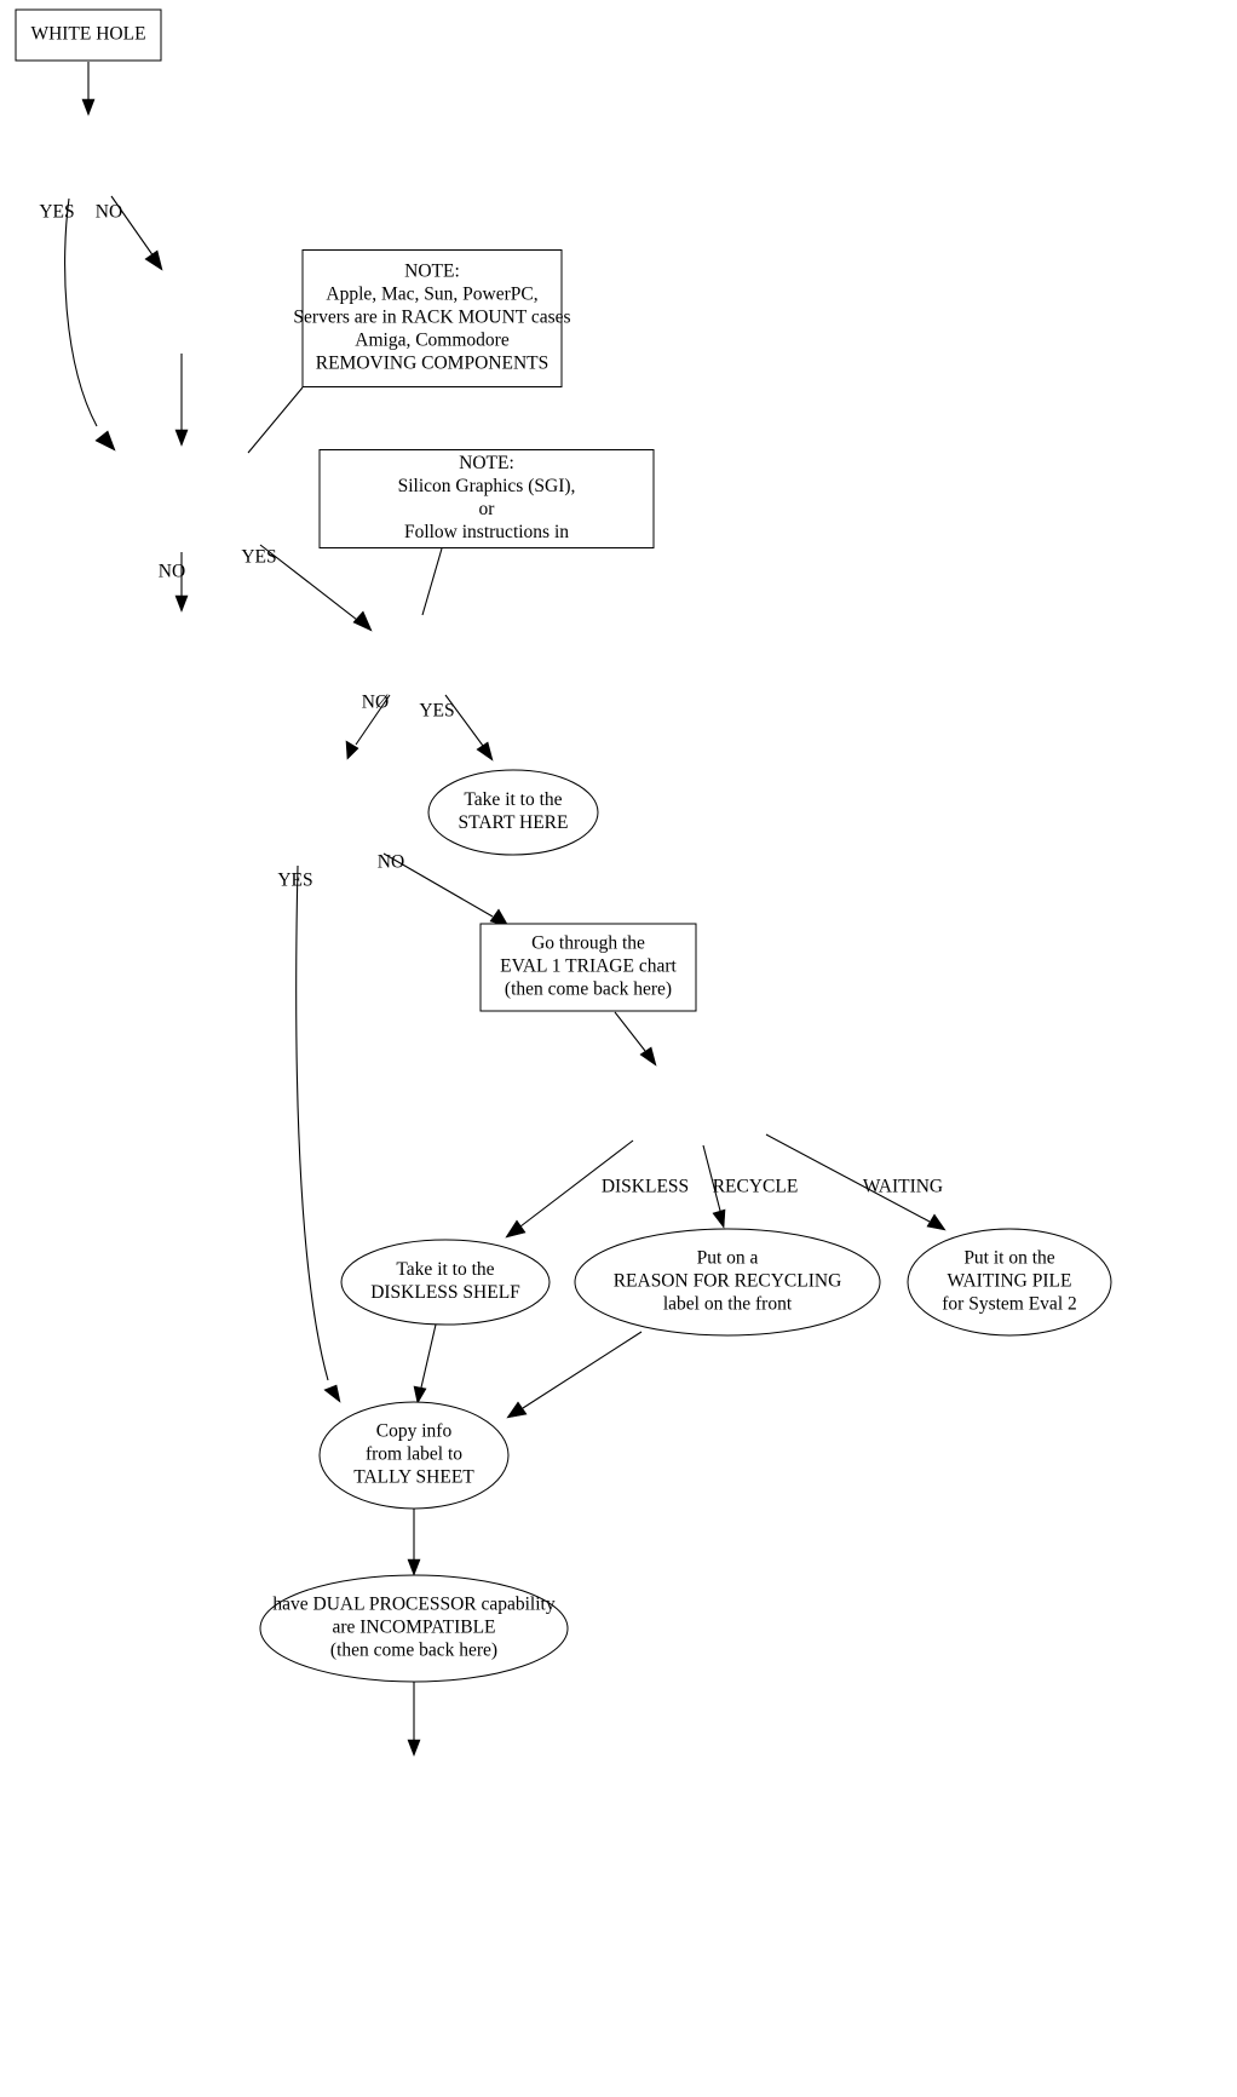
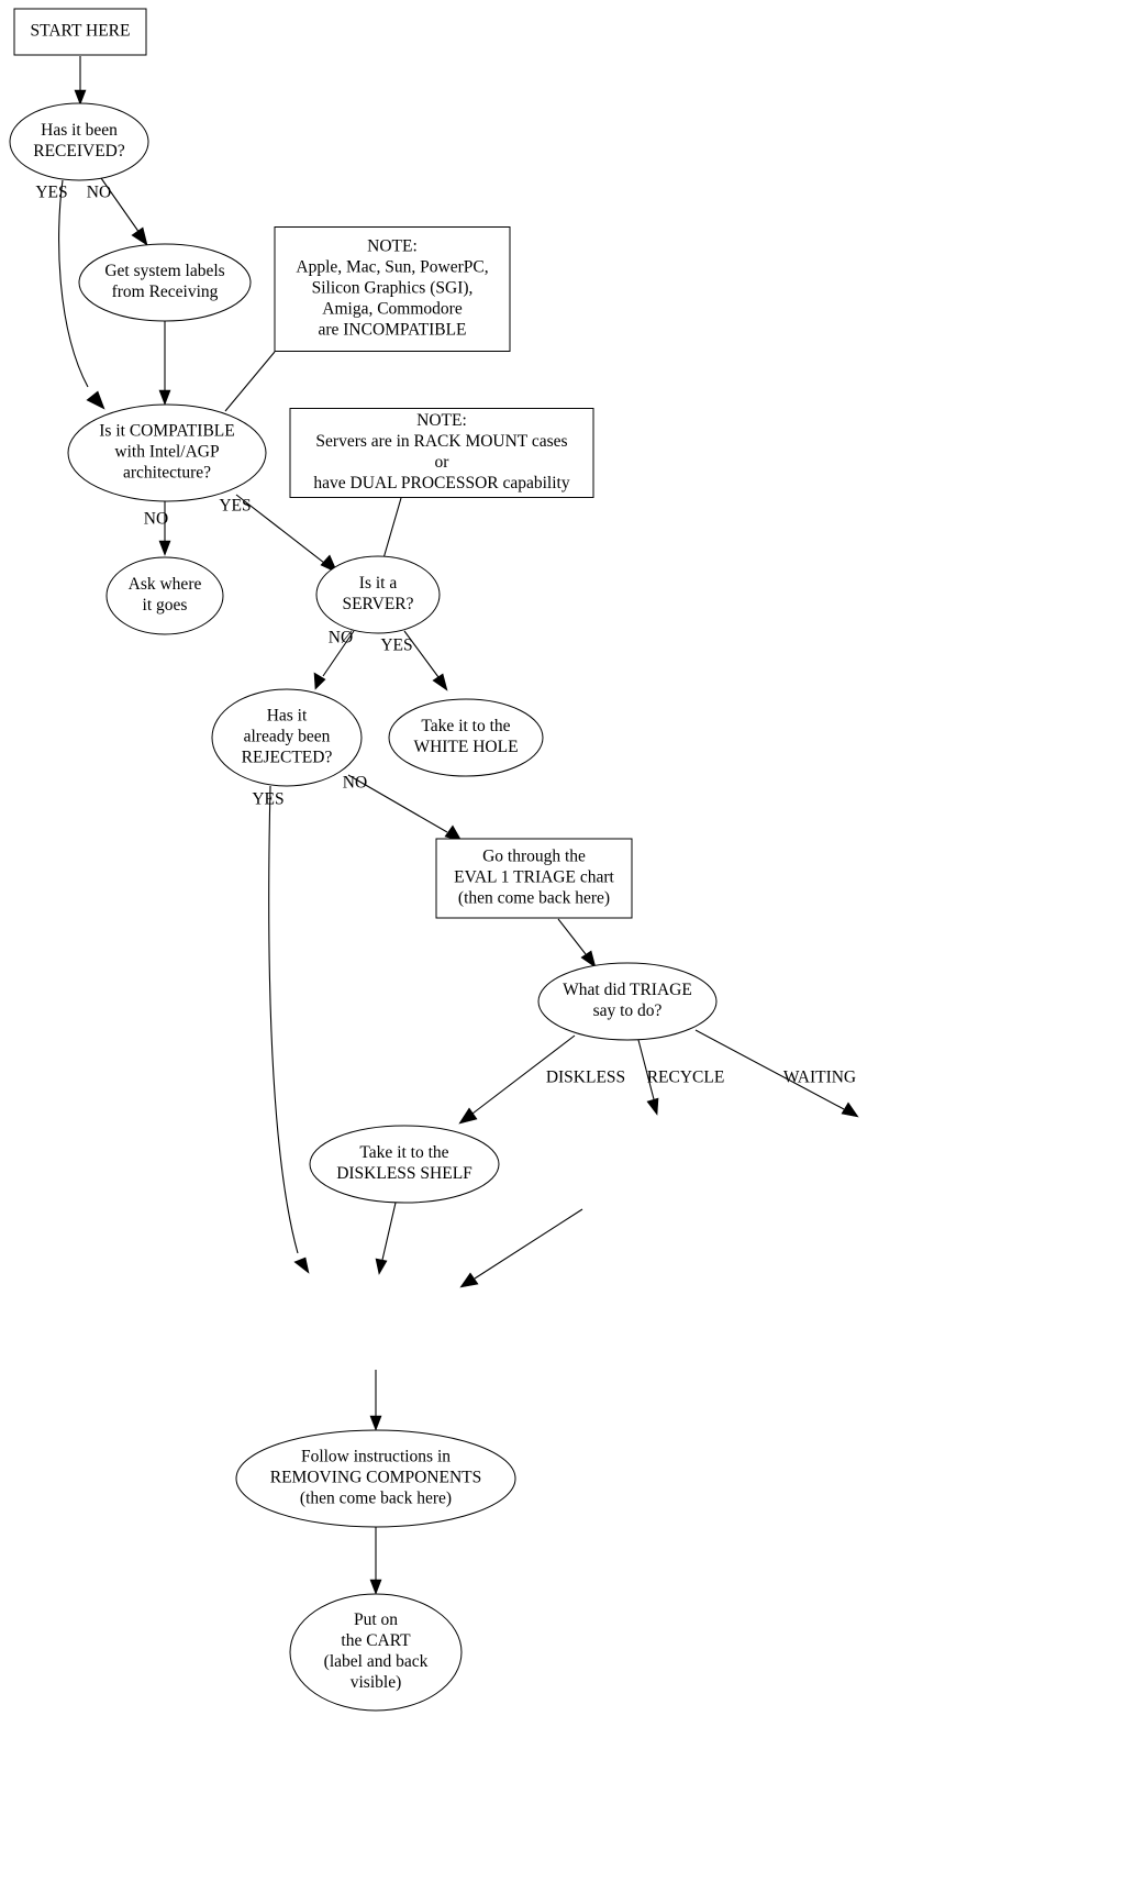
  YES
  NO
  NO
  YES
  NØ
  YES
  YES
  NO
  DISKLESS
  RECYCLE
  WAITING
- WHITE HOLE
+ START HERE
+ Has it been
+ RECEIVED?
+ Get system labels
+ from Receiving
  NOTE:
  Apple, Mac, Sun, PowerPC,
- Servers are in RACK MOUNT cases
+ Silicon Graphics (SGI),
  Amiga, Commodore
- REMOVING COMPONENTS
+ are INCOMPATIBLE
+ Is it COMPATIBLE
+ with Intel/AGP
+ architecture?
  NOTE:
- Silicon Graphics (SGI),
+ Servers are in RACK MOUNT cases
  or
- Follow instructions in
+ have DUAL PROCESSOR capability
+ Ask where
+ it goes
+ Is it a
+ SERVER?
+ Has it
+ already been
+ REJECTED?
  Take it to the
- START HERE
+ WHITE HOLE
  Go through the
  EVAL 1 TRIAGE chart
  (then come back here)
+ What did TRIAGE
+ say to do?
  Take it to the
  DISKLESS SHELF
- Put on a
- REASON FOR RECYCLING
- label on the front
- Put it on the
- WAITING PILE
- for System Eval 2
- Copy info
- from label to
- TALLY SHEET
- have DUAL PROCESSOR capability
+ Follow instructions in
- are INCOMPATIBLE
+ REMOVING COMPONENTS
  (then come back here)
+ Put on
+ the CART
+ (label and back
+ visible)
